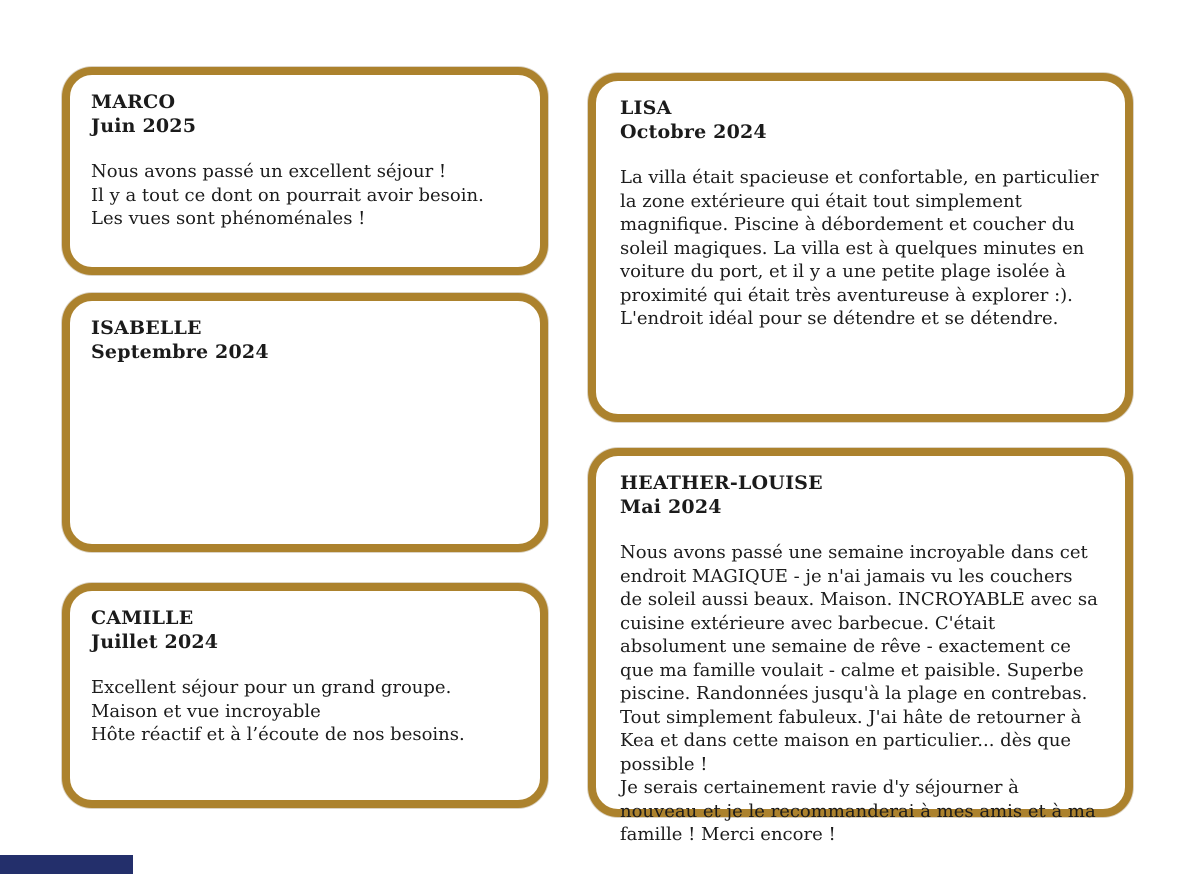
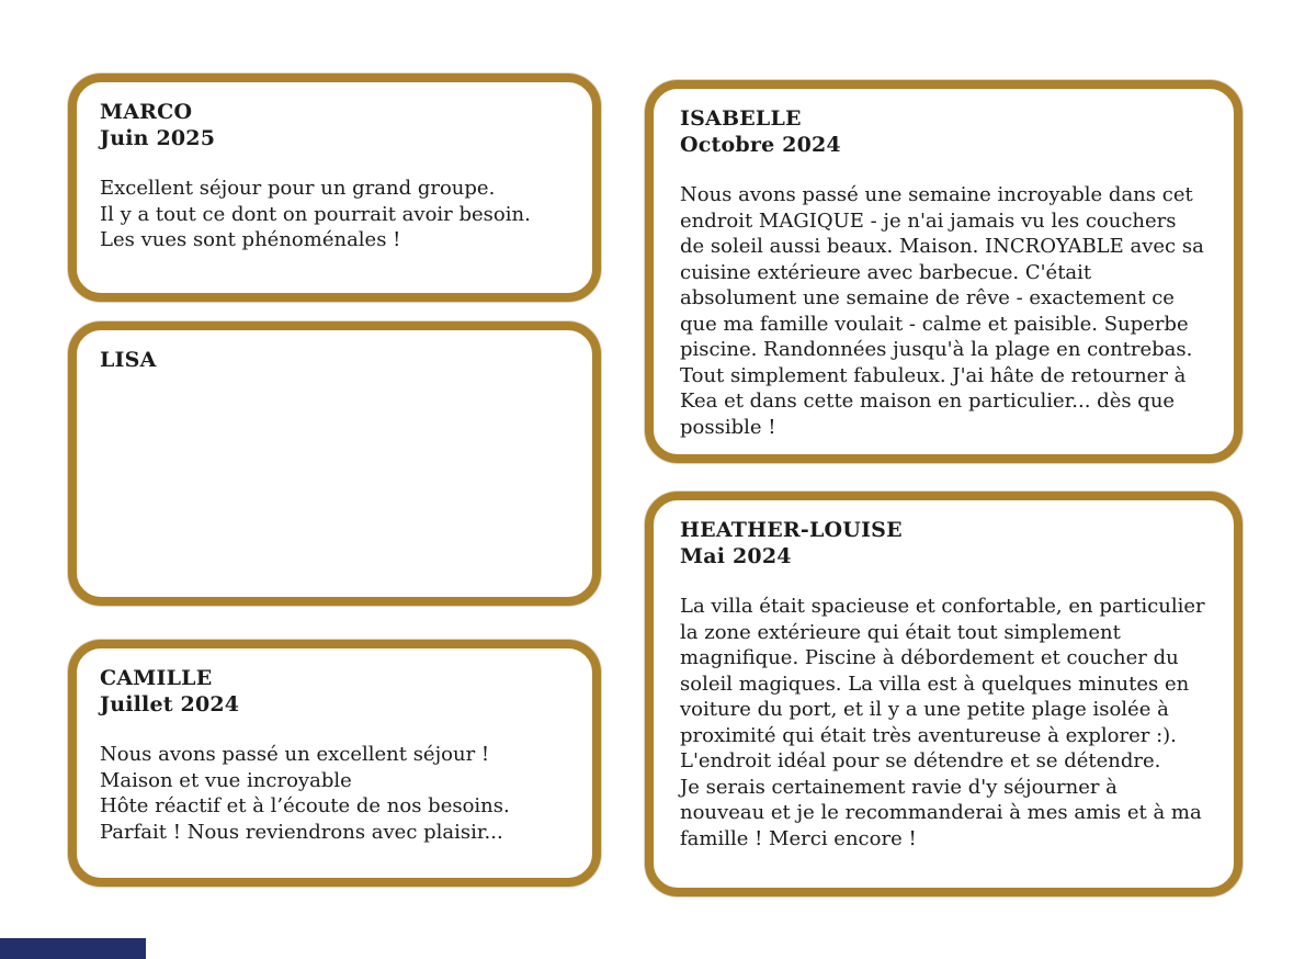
  MARCO
  Juin 2025
- Nous avons passé un excellent séjour !
+ Excellent séjour pour un grand groupe.
  Il y a tout ce dont on pourrait avoir besoin. Les vues sont phénoménales !
- ISABELLE
+ LISA
- Septembre 2024
  CAMILLE
  Juillet 2024
- Excellent séjour pour un grand groupe.
+ Nous avons passé un excellent séjour !
  Maison et vue incroyable
  Hôte réactif et à l’écoute de nos besoins.
+ Parfait ! Nous reviendrons avec plaisir...
- LISA
+ ISABELLE
  Octobre 2024
- La villa était spacieuse et confortable, en particulier la zone extérieure qui était tout simplement magnifique. Piscine à débordement et coucher du soleil magiques. La villa est à quelques minutes en voiture du port, et il y a une petite plage isolée à proximité qui était très aventureuse à explorer :). L'endroit idéal pour se détendre et se détendre.
+ Nous avons passé une semaine incroyable dans cet endroit MAGIQUE - je n'ai jamais vu les couchers de soleil aussi beaux. Maison. INCROYABLE avec sa cuisine extérieure avec barbecue. C'était absolument une semaine de rêve - exactement ce que ma famille voulait - calme et paisible. Superbe piscine. Randonnées jusqu'à la plage en contrebas. Tout simplement fabuleux. J'ai hâte de retourner à Kea et dans cette maison en particulier... dès que possible !
  HEATHER-LOUISE
  Mai 2024
- Nous avons passé une semaine incroyable dans cet endroit MAGIQUE - je n'ai jamais vu les couchers de soleil aussi beaux. Maison. INCROYABLE avec sa cuisine extérieure avec barbecue. C'était absolument une semaine de rêve - exactement ce que ma famille voulait - calme et paisible. Superbe piscine. Randonnées jusqu'à la plage en contrebas. Tout simplement fabuleux. J'ai hâte de retourner à Kea et dans cette maison en particulier... dès que possible !
+ La villa était spacieuse et confortable, en particulier la zone extérieure qui était tout simplement magnifique. Piscine à débordement et coucher du soleil magiques. La villa est à quelques minutes en voiture du port, et il y a une petite plage isolée à proximité qui était très aventureuse à explorer :). L'endroit idéal pour se détendre et se détendre.
  Je serais certainement ravie d'y séjourner à nouveau et je le recommanderai à mes amis et à ma famille ! Merci encore !
